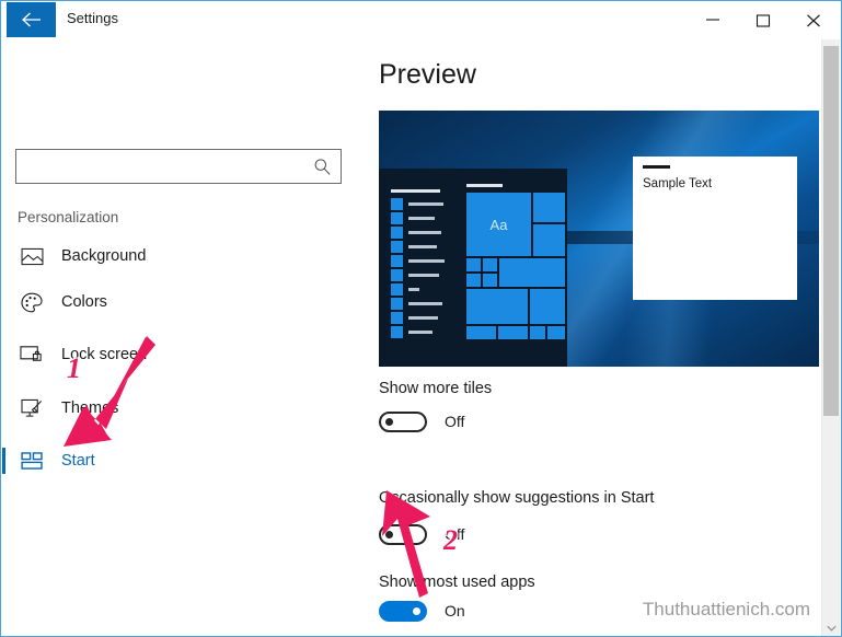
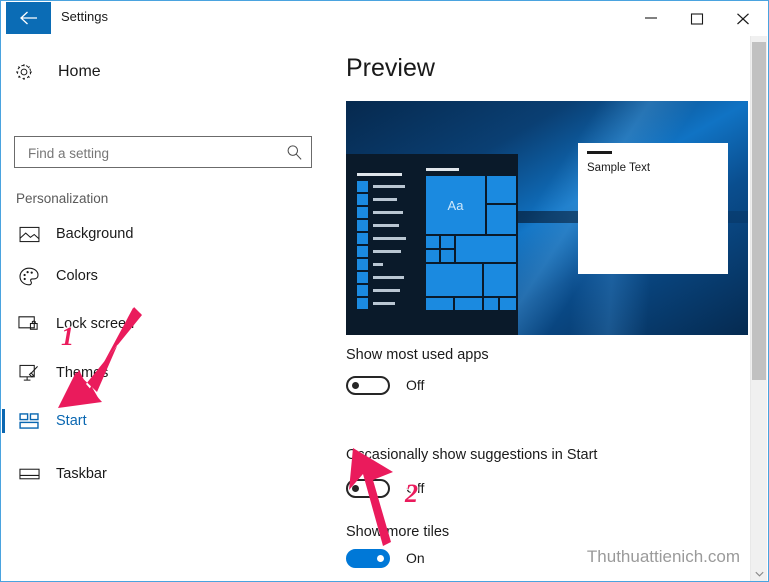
  Settings
+ Home
+ Find a setting
  Personalization
  Background
  Colors
  Lock scree
  Start
+ Taskbar
  Preview
  Aa
  Sample Text
- Show more tiles
+ Show most used apps
  Off
  Ocasionally show suggestions in Start
  Off
- Show most used apps
+ Show more tiles
  On
  1
  2
  Thuthuattienich.com
